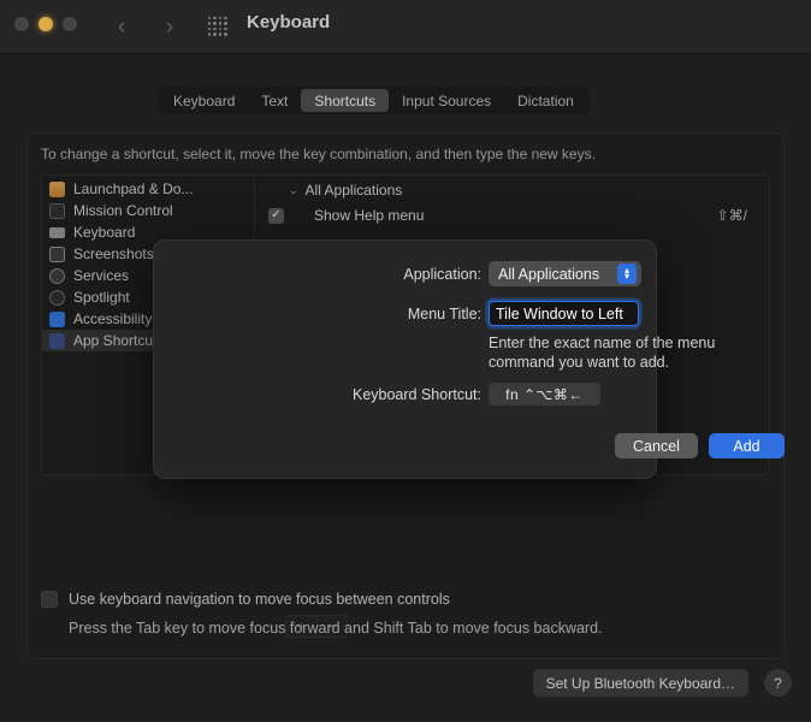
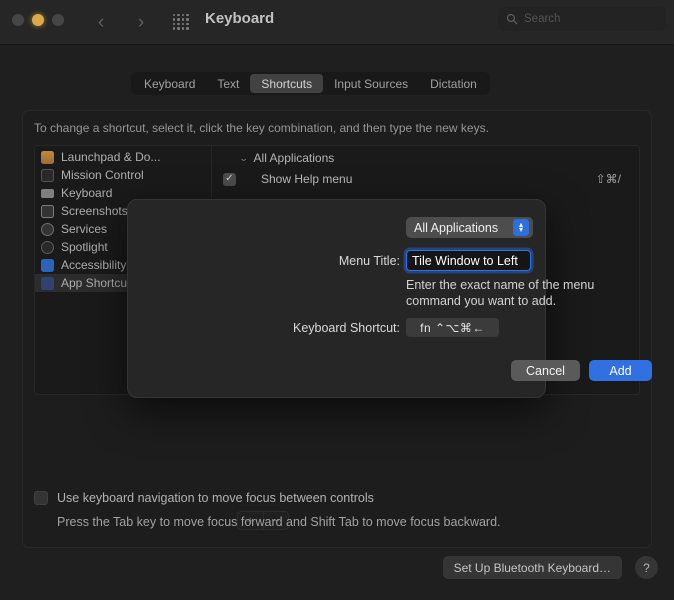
  ‹
  ›
  Keyboard
+ Search
  Keyboard
  Text
  Shortcuts
  Input Sources
  Dictation
- To change a shortcut, select it, move the key combination, and then type the new keys.
+ To change a shortcut, select it, click the key combination, and then type the new keys.
  Launchpad & Do...
  Mission Control
  Keyboard
  Screenshots
  Services
  Spotlight
  Accessibility
  App Shortcu
  ⌄
  All Applications
  ✓
  Show Help menu
  ⇧⌘/
  +
  −
  Use keyboard navigation to move focus between controls
  Press the Tab key to move focus forward and Shift Tab to move focus backward.
  Set Up Bluetooth Keyboard…
  ?
- Application:
  All Applications
  ▴
  ▾
  Menu Title:
  Tile Window to Left
  Enter the exact name of the menu command you want to add.
  Keyboard Shortcut:
  fn ⌃⌥⌘←
  Cancel
  Add
